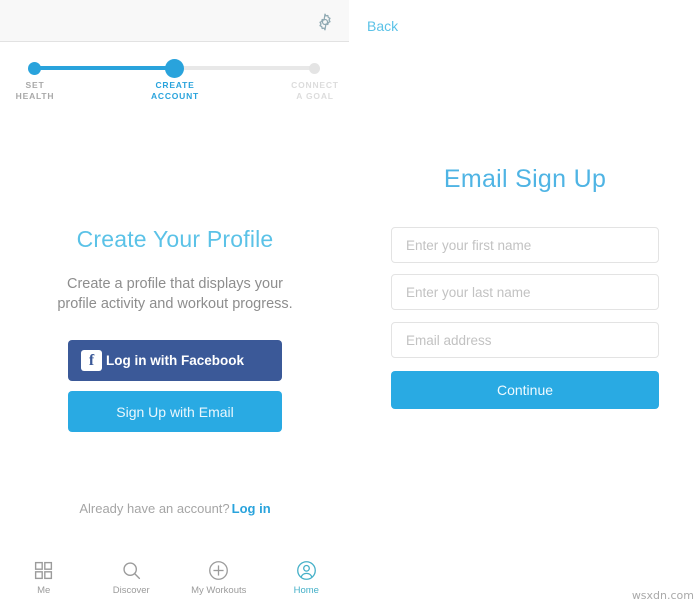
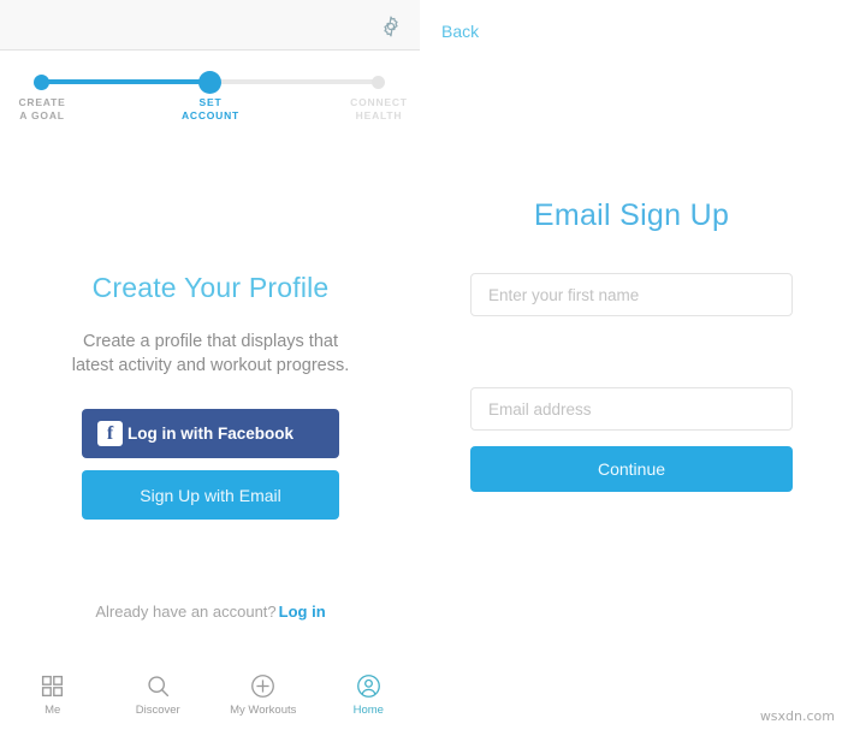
- SET
+ CREATE
- HEALTH
+ A GOAL
- CREATE
+ SET
  ACCOUNT
  CONNECT
- A GOAL
+ HEALTH
  Create Your Profile
- Create a profile that displays your
+ Create a profile that displays that
- profile activity and workout progress.
+ latest activity and workout progress.
  f
  Log in with Facebook
  Sign Up with Email
  Already have an account? Log in
  Me
  Discover
  My Workouts
  Home
  Back
  Email Sign Up
  Enter your first name
- Enter your last name
  Email address
  Continue
  wsxdn.com
